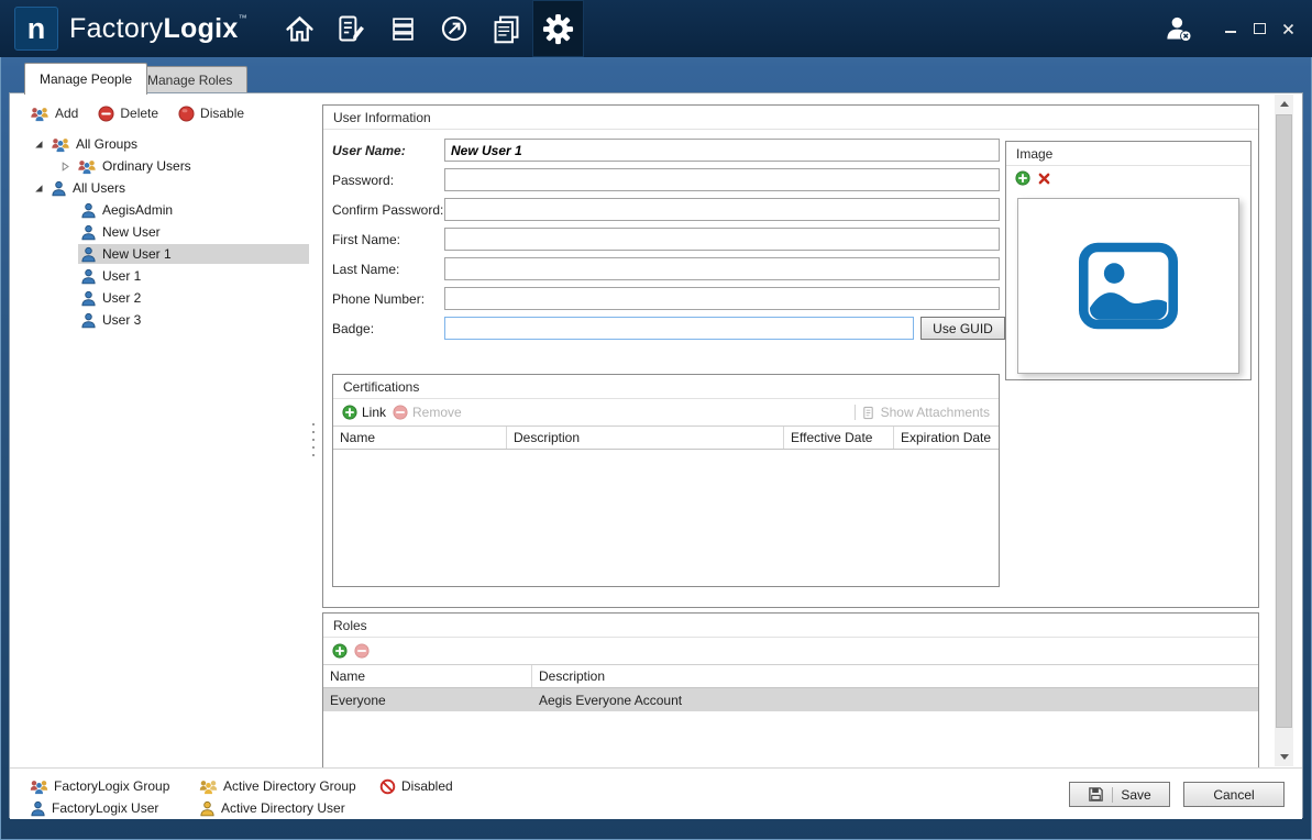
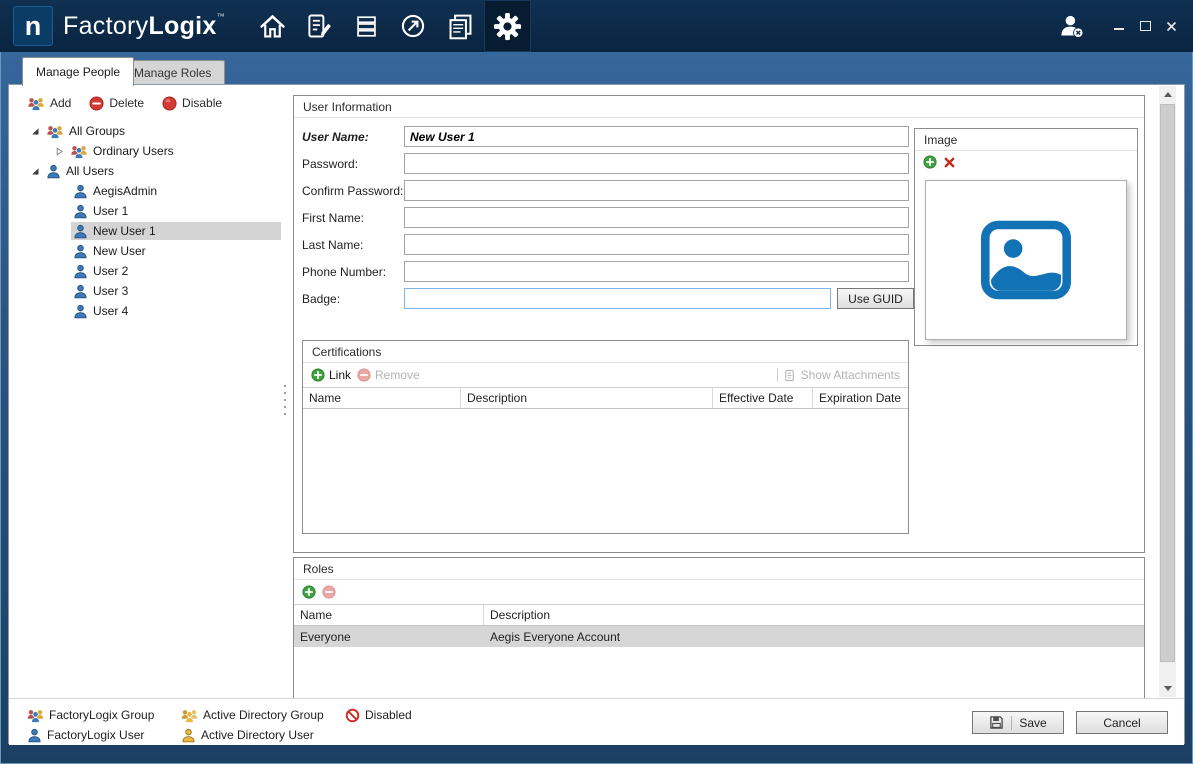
  n
  FactoryLogix™
  Manage People
  Manage Roles
  Add
  Delete
  Disable
  All Groups
  Ordinary Users
  All Users
  AegisAdmin
- New User
+ User 1
  New User 1
- User 1
+ New User
  User 2
  User 3
+ User 4
  User Information
  User Name:
  New User 1
  Password:
  Confirm Password:
  First Name:
  Last Name:
  Phone Number:
  Badge:
  Use GUID
  Certifications
  Link
  Remove
  Show Attachments
  Name
  Description
  Effective Date
  Expiration Date
  Image
  Roles
  Name
  Description
  Everyone
  Aegis Everyone Account
  FactoryLogix Group
  Active Directory Group
  Disabled
  FactoryLogix User
  Active Directory User
  Save
  Cancel
